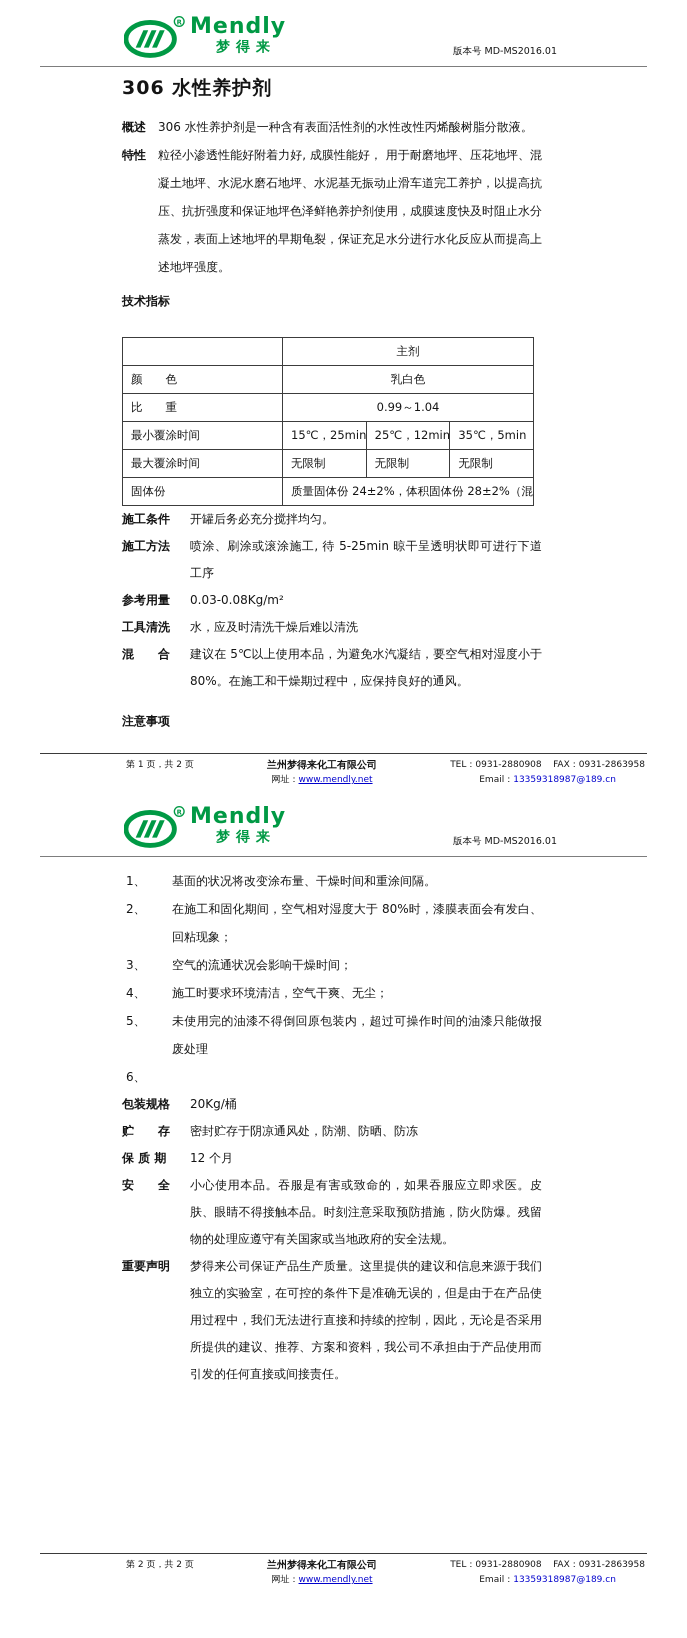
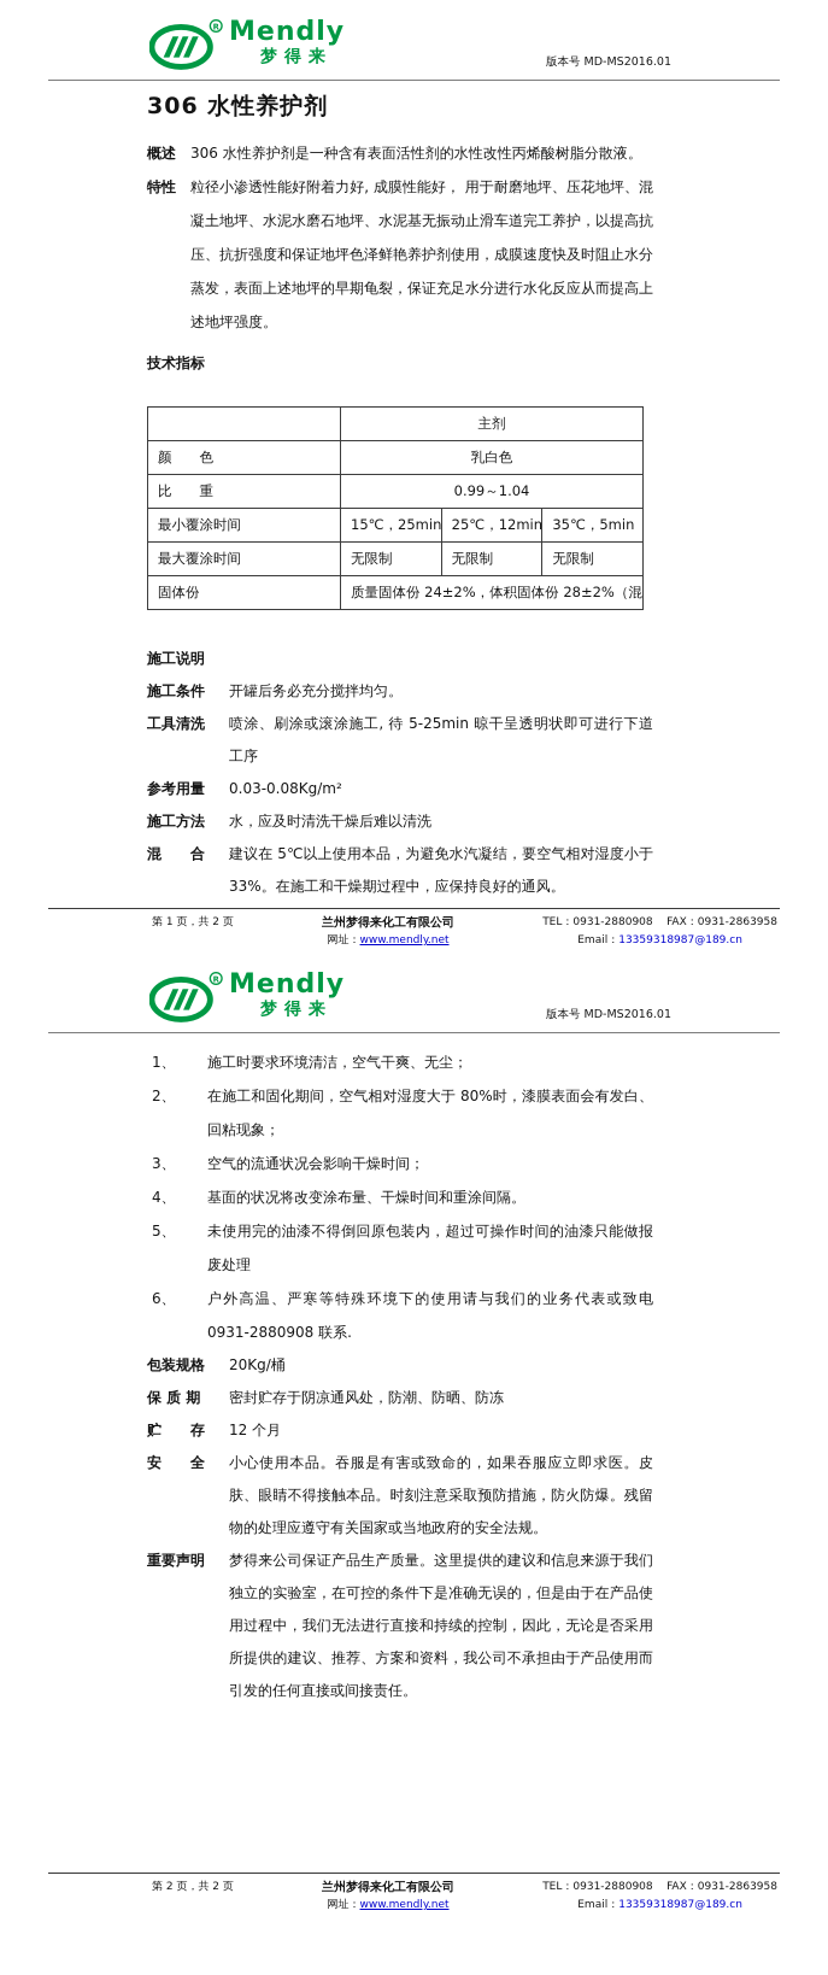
  R
  Mendly
  梦得来
  版本号 MD-MS2016.01
  306 水性养护剂
  概述
  306 水性养护剂是一种含有表面活性剂的水性改性丙烯酸树脂分散液。
  特性
  粒径小渗透性能好附着力好, 成膜性能好， 用于耐磨地坪、压花地坪、混凝土地坪、水泥水磨石地坪、水泥基无振动止滑车道完工养护，以提高抗压、抗折强度和保证地坪色泽鲜艳养护剂使用，成膜速度快及时阻止水分蒸发，表面上述地坪的早期龟裂，保证充足水分进行水化反应从而提高上述地坪强度。
  技术指标
  	主剂
  颜 色	乳白色
  比 重	0.99～1.04
  最小覆涂时间	15℃，25min	25℃，12min	35℃，5min
  最大覆涂时间	无限制	无限制	无限制
  固体份	质量固体份 24±2%，体积固体份 28±2%（混
+ 施工说明
  施工条件
  开罐后务必充分搅拌均匀。
- 施工方法
+ 工具清洗
  喷涂、刷涂或滚涂施工, 待 5-25min 晾干呈透明状即可进行下道工序
  参考用量
  0.03-0.08Kg/m²
- 工具清洗
+ 施工方法
  水，应及时清洗干燥后难以清洗
  混 合
- 建议在 5℃以上使用本品，为避免水汽凝结，要空气相对湿度小于 80%。在施工和干燥期过程中，应保持良好的通风。
+ 建议在 5℃以上使用本品，为避免水汽凝结，要空气相对湿度小于 33%。在施工和干燥期过程中，应保持良好的通风。
- 注意事项
  第 1 页，共 2 页
  兰州梦得来化工有限公司
  网址：www.mendly.net
  TEL：0931-2880908 FAX：0931-2863958
  Email：13359318987@189.cn
  R
  Mendly
  梦得来
  版本号 MD-MS2016.01
  1、
- 基面的状况将改变涂布量、干燥时间和重涂间隔。
+ 施工时要求环境清洁，空气干爽、无尘；
  2、
  在施工和固化期间，空气相对湿度大于 80%时，漆膜表面会有发白、回粘现象；
  3、
  空气的流通状况会影响干燥时间；
  4、
- 施工时要求环境清洁，空气干爽、无尘；
+ 基面的状况将改变涂布量、干燥时间和重涂间隔。
  5、
  未使用完的油漆不得倒回原包装内，超过可操作时间的油漆只能做报废处理
  6、
+ 户外高温、严寒等特殊环境下的使用请与我们的业务代表或致电 0931-2880908 联系.
  包装规格
  20Kg/桶
- 贮 存
+ 保 质 期
  密封贮存于阴凉通风处，防潮、防晒、防冻
- 保 质 期
+ 贮 存
  12 个月
  安 全
  小心使用本品。吞服是有害或致命的，如果吞服应立即求医。皮肤、眼睛不得接触本品。时刻注意采取预防措施，防火防爆。残留物的处理应遵守有关国家或当地政府的安全法规。
  重要声明
  梦得来公司保证产品生产质量。这里提供的建议和信息来源于我们独立的实验室，在可控的条件下是准确无误的，但是由于在产品使用过程中，我们无法进行直接和持续的控制，因此，无论是否采用所提供的建议、推荐、方案和资料，我公司不承担由于产品使用而引发的任何直接或间接责任。
  第 2 页，共 2 页
  兰州梦得来化工有限公司
  网址：www.mendly.net
  TEL：0931-2880908 FAX：0931-2863958
  Email：13359318987@189.cn
